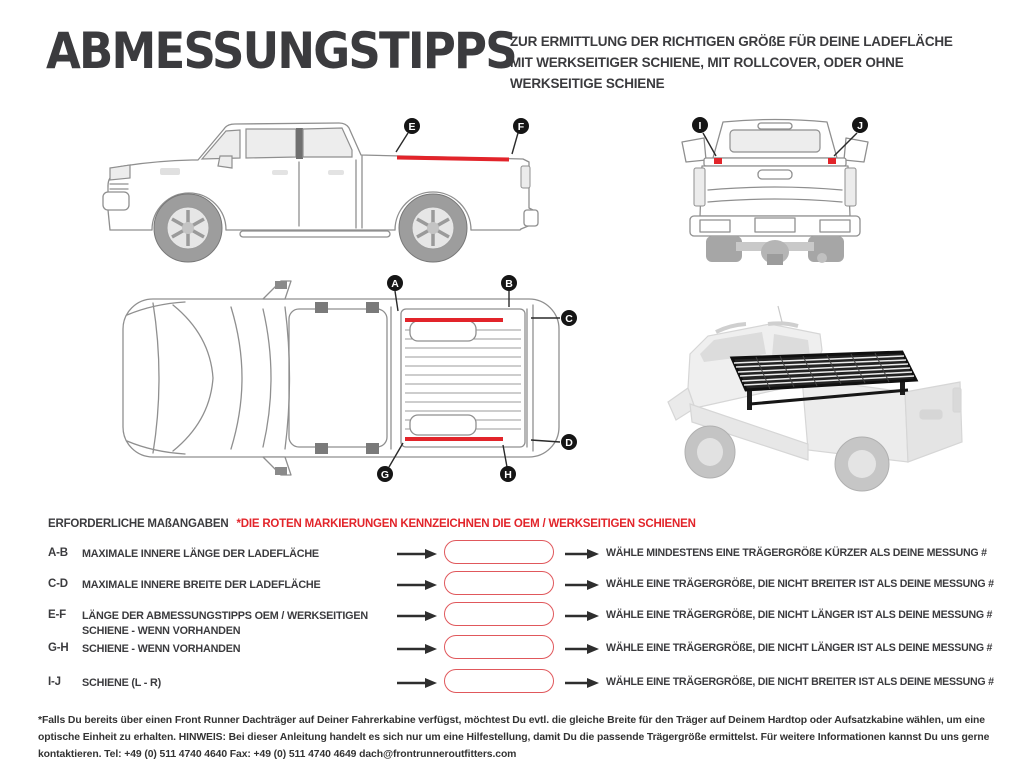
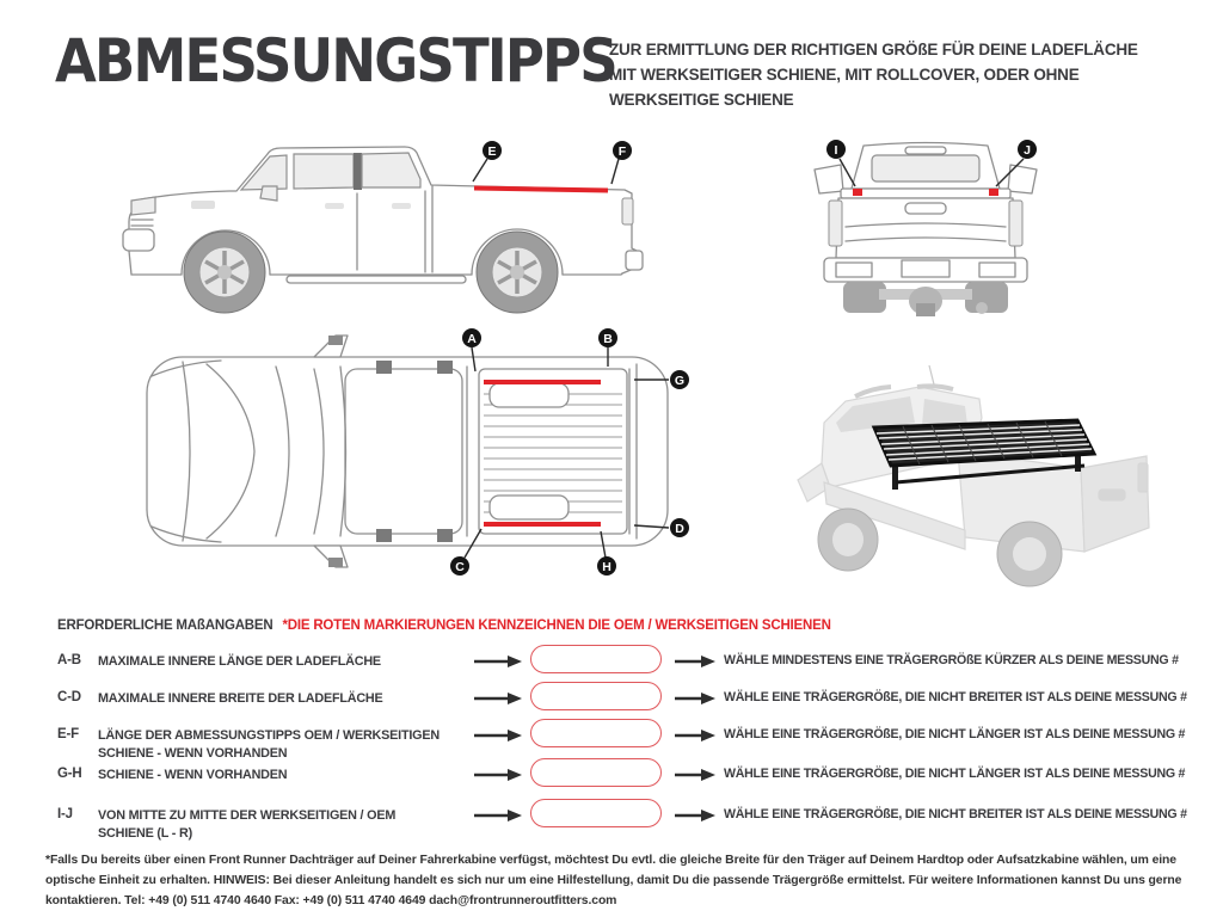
  ABMESSUNGSTIPPS
  ZUR ERMITTLUNG DER RICHTIGEN GRÖßE FÜR DEINE LADEFLÄCHE
  MIT WERKSEITIGER SCHIENE, MIT ROLLCOVER, ODER OHNE
  WERKSEITIGE SCHIENE
  E
  F
  I
  J
  A
  B
- C
+ G
  D
- G
+ C
  H
  ERFORDERLICHE MAßANGABEN *DIE ROTEN MARKIERUNGEN KENNZEICHNEN DIE OEM / WERKSEITIGEN SCHIENEN
  A-B
  MAXIMALE INNERE LÄNGE DER LADEFLÄCHE
  WÄHLE MINDESTENS EINE TRÄGERGRÖßE KÜRZER ALS DEINE MESSUNG #
  C-D
  MAXIMALE INNERE BREITE DER LADEFLÄCHE
  WÄHLE EINE TRÄGERGRÖßE, DIE NICHT BREITER IST ALS DEINE MESSUNG #
  E-F
  LÄNGE DER ABMESSUNGSTIPPS OEM / WERKSEITIGEN
  SCHIENE - WENN VORHANDEN
  WÄHLE EINE TRÄGERGRÖßE, DIE NICHT LÄNGER IST ALS DEINE MESSUNG #
  G-H
  SCHIENE - WENN VORHANDEN
  WÄHLE EINE TRÄGERGRÖßE, DIE NICHT LÄNGER IST ALS DEINE MESSUNG #
  I-J
+ VON MITTE ZU MITTE DER WERKSEITIGEN / OEM
  SCHIENE (L - R)
  WÄHLE EINE TRÄGERGRÖßE, DIE NICHT BREITER IST ALS DEINE MESSUNG #
  *Falls Du bereits über einen Front Runner Dachträger auf Deiner Fahrerkabine verfügst, möchtest Du evtl. die gleiche Breite für den Träger auf Deinem Hardtop oder Aufsatzkabine wählen, um eine optische Einheit zu erhalten. HINWEIS: Bei dieser Anleitung handelt es sich nur um eine Hilfestellung, damit Du die passende Trägergröße ermittelst. Für weitere Informationen kannst Du uns gerne kontaktieren. Tel: +49 (0) 511 4740 4640 Fax: +49 (0) 511 4740 4649 dach@frontrunneroutfitters.com
